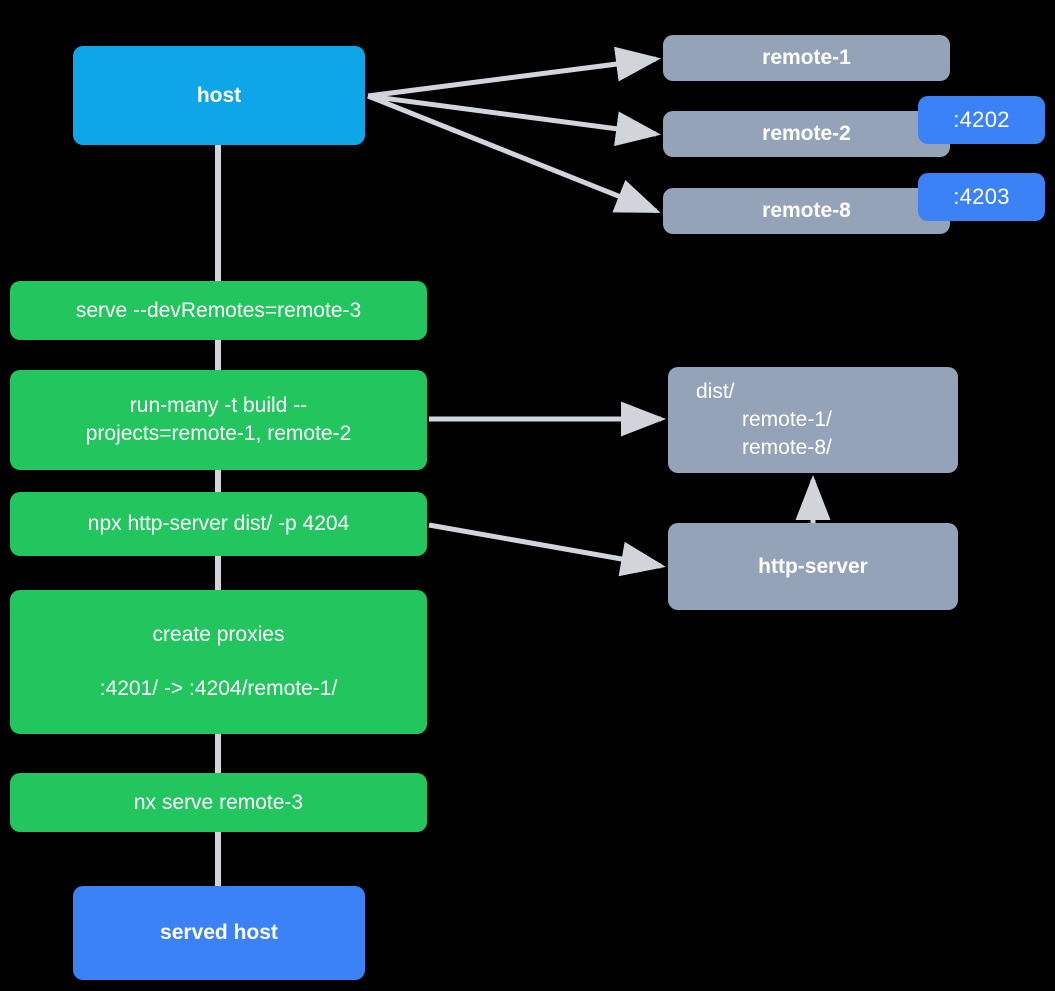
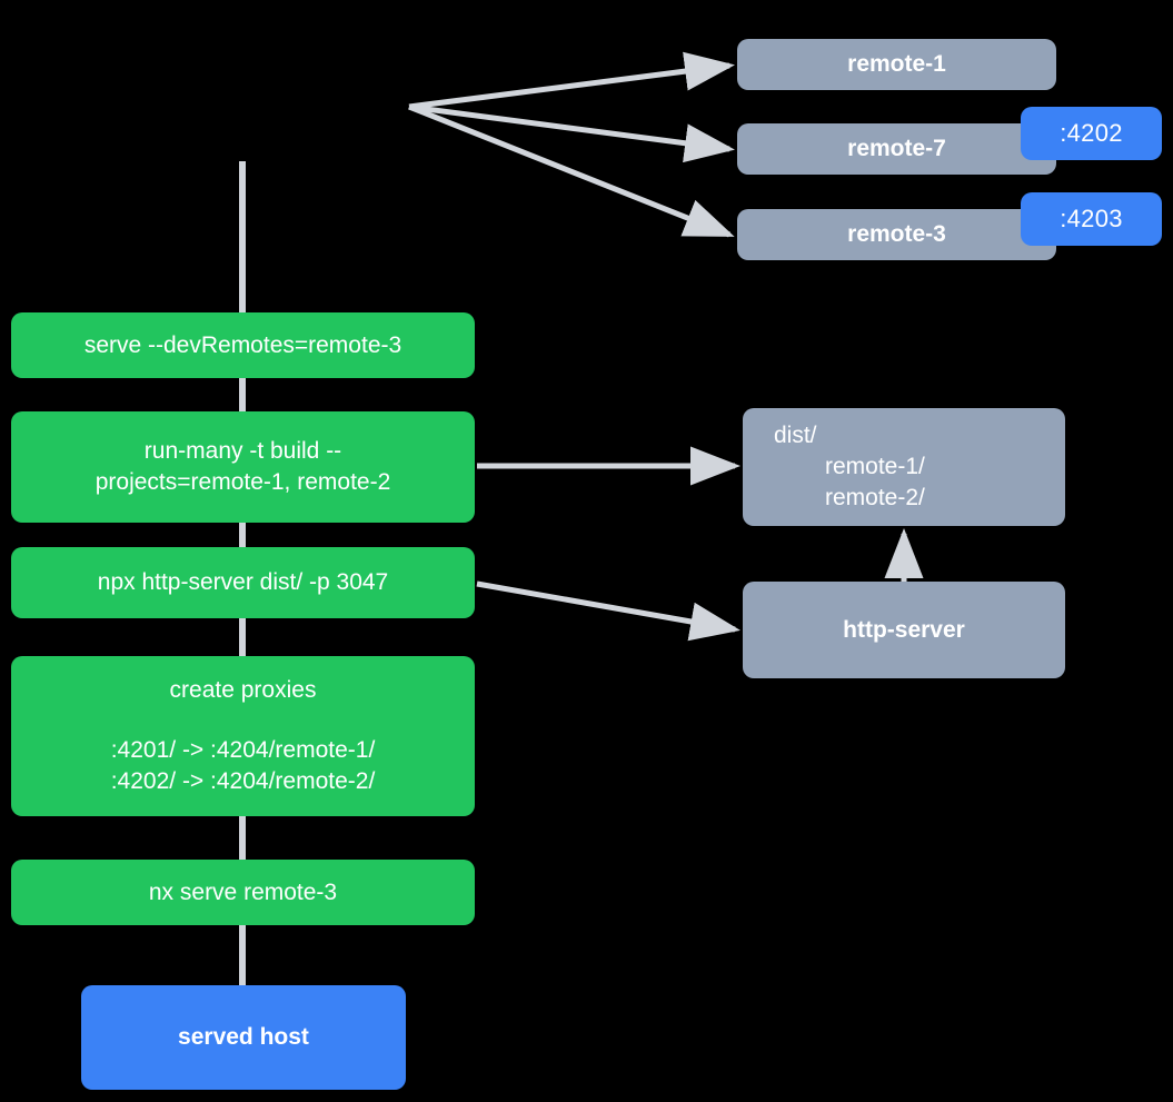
- host
  remote-1
- remote-2
+ remote-7
  :4202
- remote-8
+ remote-3
  :4203
  serve --devRemotes=remote-3
  run-many -t build --
  projects=remote-1, remote-2
- npx http-server dist/ -p 4204
+ npx http-server dist/ -p 3047
  create proxies
  :4201/ -> :4204/remote-1/
+ :4202/ -> :4204/remote-2/
  nx serve remote-3
  served host
  dist/
  remote-1/
- remote-8/
+ remote-2/
  http-server
